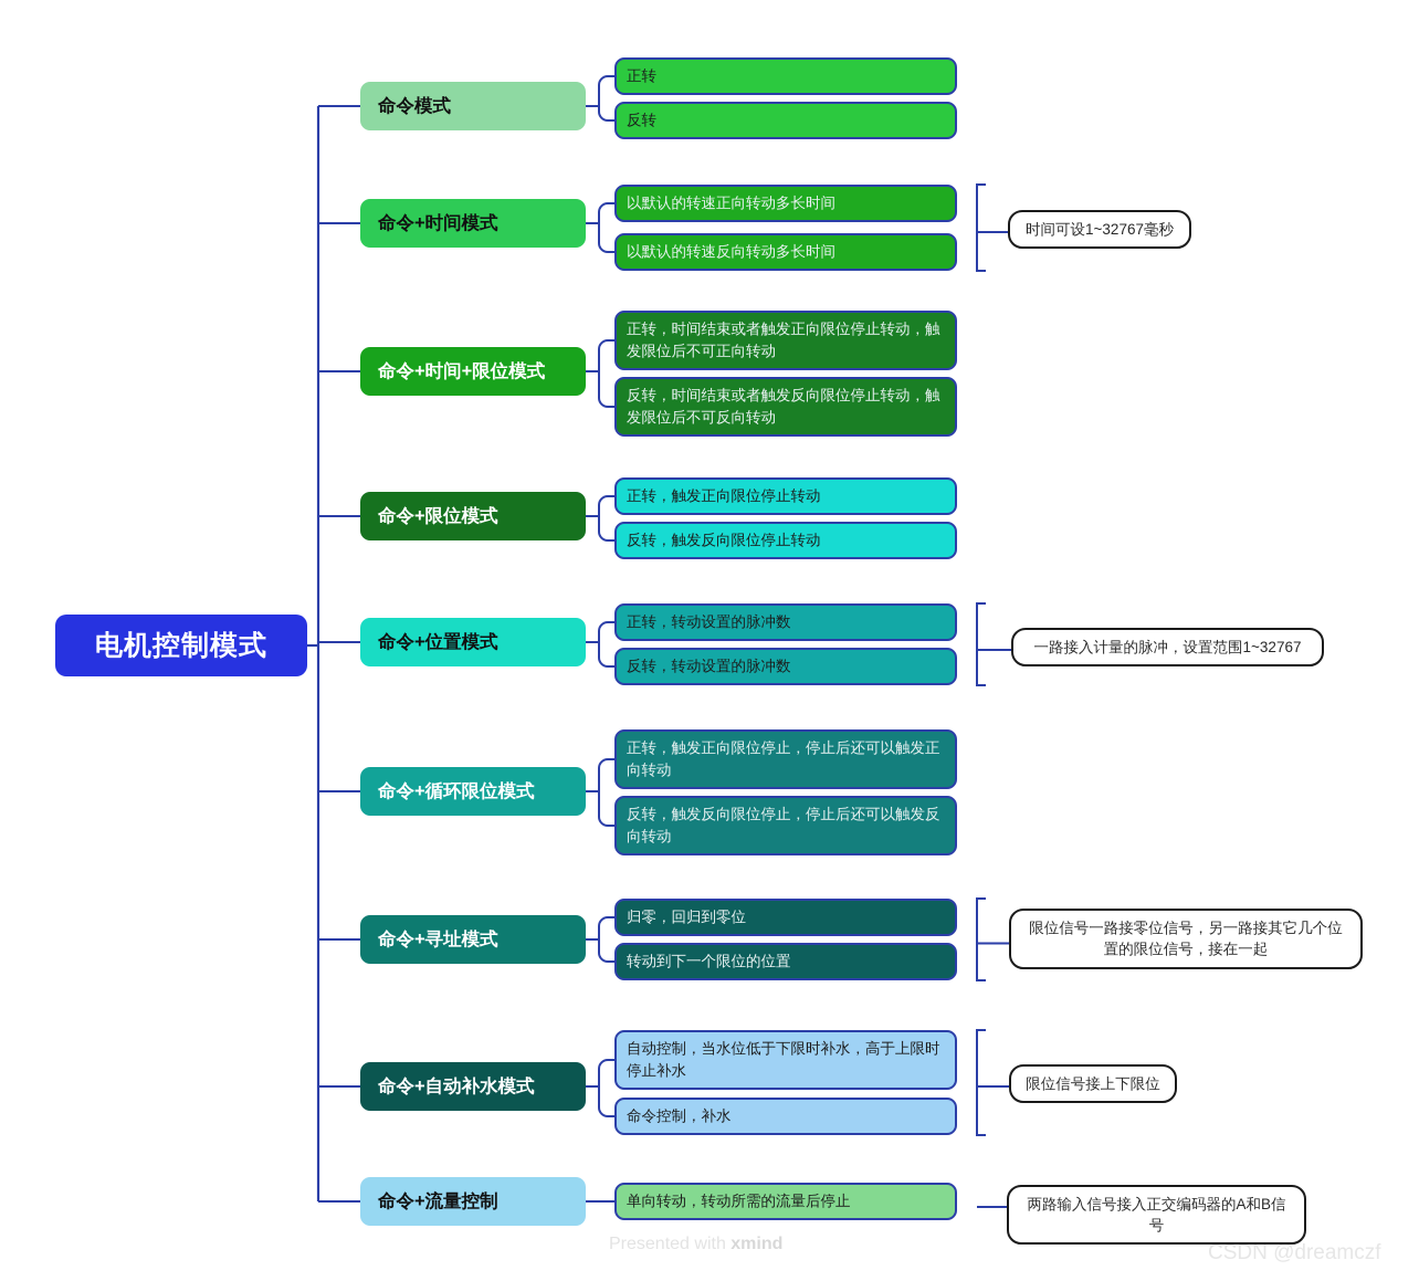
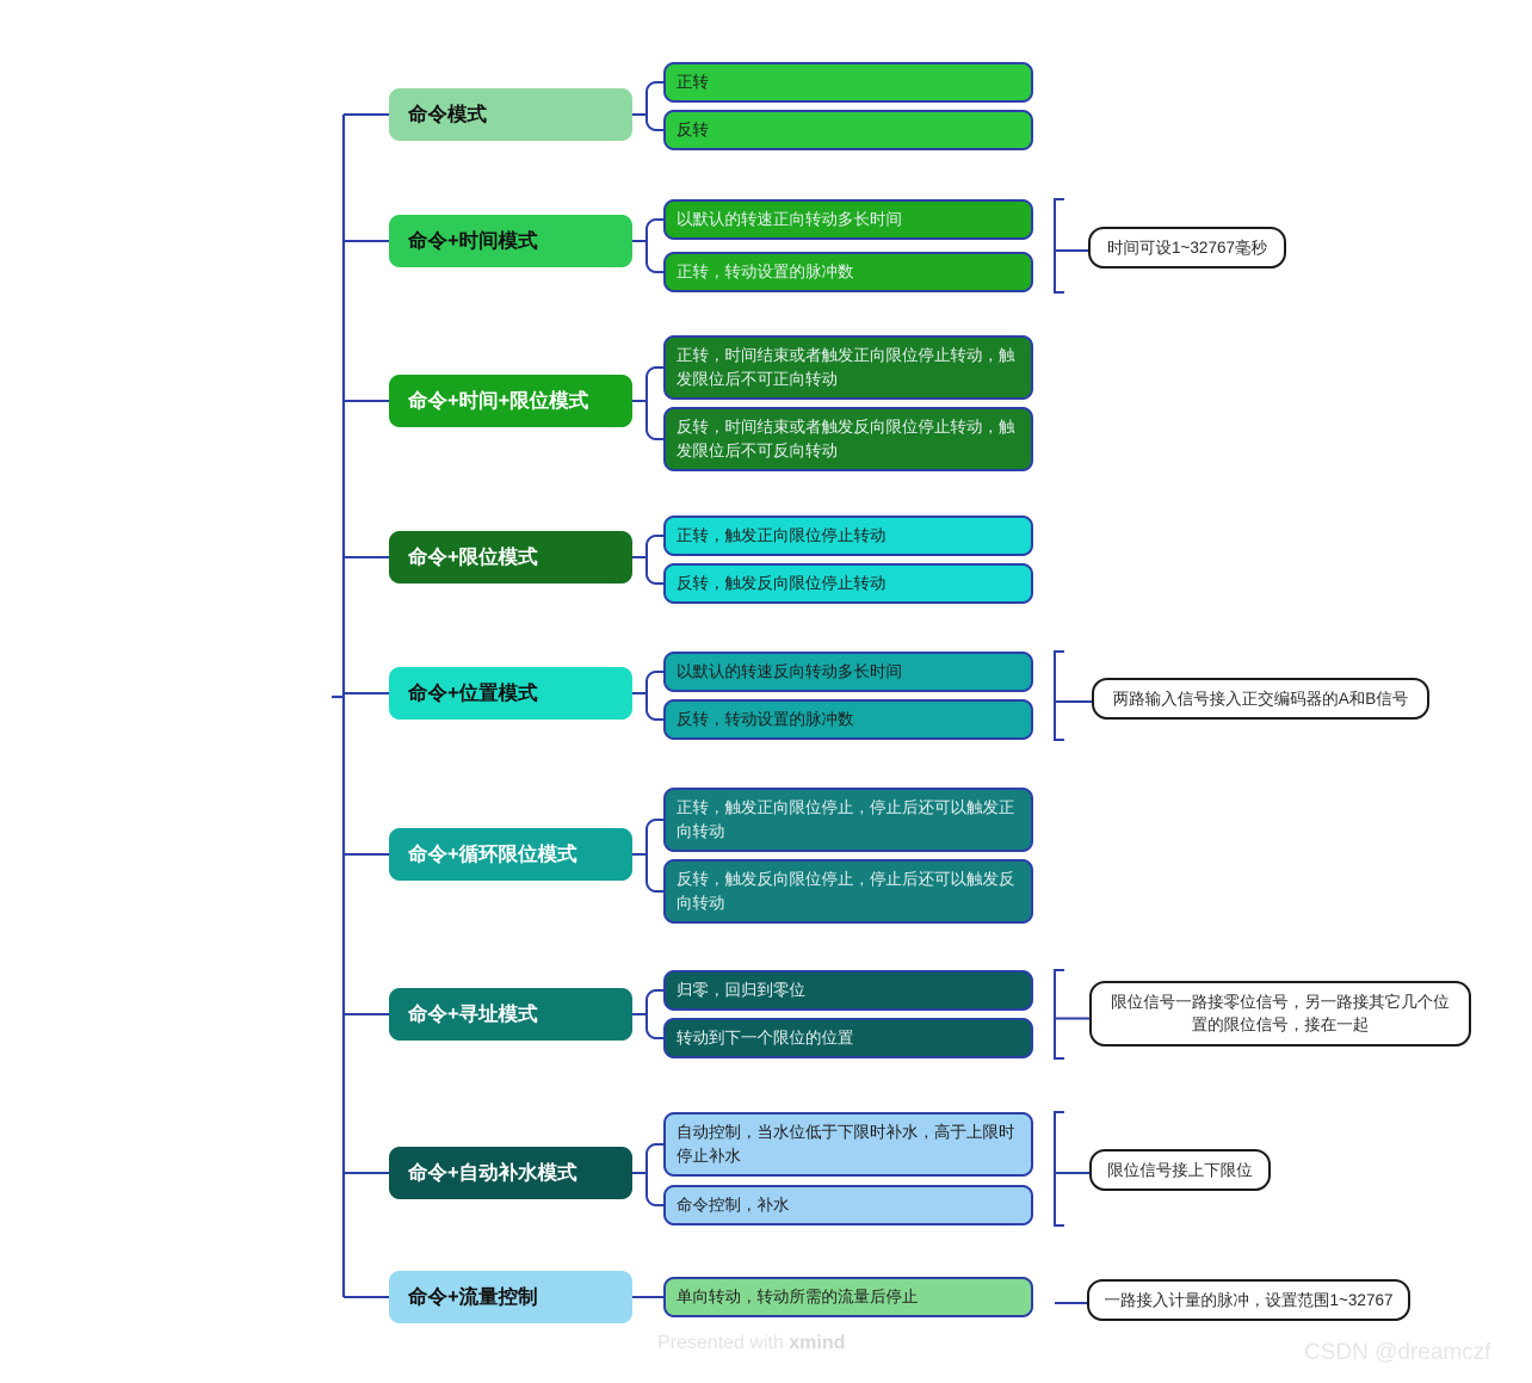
- 电机控制模式
  命令模式
  命令+时间模式
  命令+时间+限位模式
  命令+限位模式
  命令+位置模式
  命令+循环限位模式
  命令+寻址模式
  命令+自动补水模式
  命令+流量控制
  正转
  反转
  以默认的转速正向转动多长时间
- 以默认的转速反向转动多长时间
+ 正转，转动设置的脉冲数
  正转，时间结束或者触发正向限位停止转动，触发限位后不可正向转动
  反转，时间结束或者触发反向限位停止转动，触发限位后不可反向转动
  正转，触发正向限位停止转动
  反转，触发反向限位停止转动
- 正转，转动设置的脉冲数
+ 以默认的转速反向转动多长时间
  反转，转动设置的脉冲数
  正转，触发正向限位停止，停止后还可以触发正向转动
  反转，触发反向限位停止，停止后还可以触发反向转动
  归零，回归到零位
  转动到下一个限位的位置
  自动控制，当水位低于下限时补水，高于上限时停止补水
  命令控制，补水
  单向转动，转动所需的流量后停止
  时间可设1~32767毫秒
- 一路接入计量的脉冲，设置范围1~32767
+ 两路输入信号接入正交编码器的A和B信号
  限位信号一路接零位信号，另一路接其它几个位置的限位信号，接在一起
  限位信号接上下限位
- 两路输入信号接入正交编码器的A和B信号
+ 一路接入计量的脉冲，设置范围1~32767
  Presented with xmind
  CSDN @dreamczf
